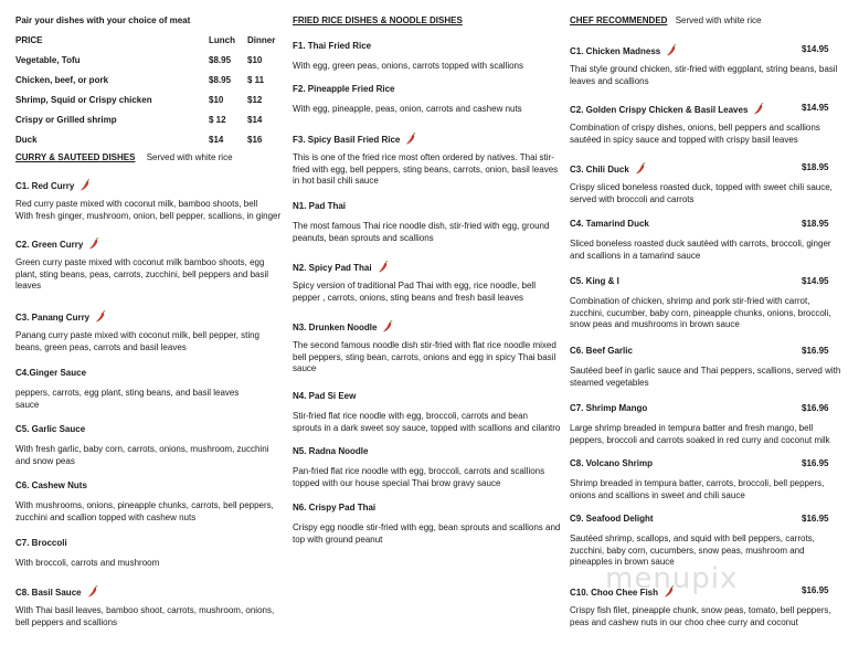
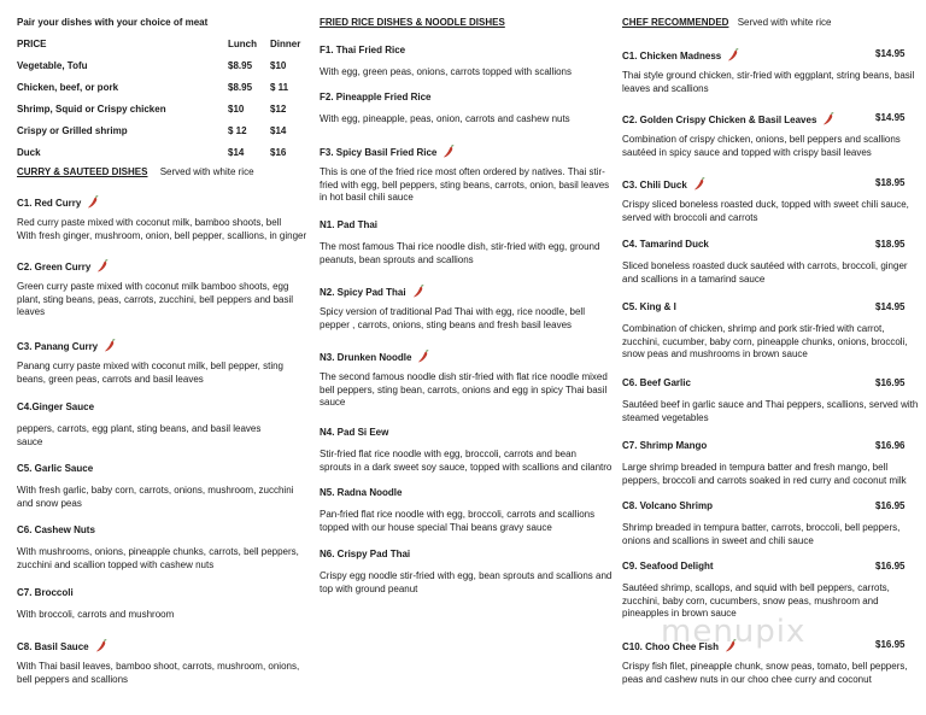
  Pair your dishes with your choice of meat
  PRICE
  Lunch
  Dinner
  Vegetable, Tofu
  $8.95
  $10
  Chicken, beef, or pork
  $8.95
  $ 11
  Shrimp, Squid or Crispy chicken
  $10
  $12
  Crispy or Grilled shrimp
  $ 12
  $14
  Duck
  $14
  $16
  CURRY & SAUTEED DISHES Served with white rice
  C1. Red Curry
  Red curry paste mixed with coconut milk, bamboo shoots, bell
  With fresh ginger, mushroom, onion, bell pepper, scallions, in ginger
  C2. Green Curry
  Green curry paste mixed with coconut milk bamboo shoots, egg
  plant, sting beans, peas, carrots, zucchini, bell peppers and basil
  leaves
  C3. Panang Curry
  Panang curry paste mixed with coconut milk, bell pepper, sting
  beans, green peas, carrots and basil leaves
  C4.Ginger Sauce
  peppers, carrots, egg plant, sting beans, and basil leaves
  sauce
  C5. Garlic Sauce
  With fresh garlic, baby corn, carrots, onions, mushroom, zucchini
  and snow peas
  C6. Cashew Nuts
  With mushrooms, onions, pineapple chunks, carrots, bell peppers,
  zucchini and scallion topped with cashew nuts
  C7. Broccoli
  With broccoli, carrots and mushroom
  C8. Basil Sauce
  With Thai basil leaves, bamboo shoot, carrots, mushroom, onions,
  bell peppers and scallions
  FRIED RICE DISHES & NOODLE DISHES
  F1. Thai Fried Rice
  With egg, green peas, onions, carrots topped with scallions
  F2. Pineapple Fried Rice
  With egg, pineapple, peas, onion, carrots and cashew nuts
  F3. Spicy Basil Fried Rice
  This is one of the fried rice most often ordered by natives. Thai stir-
  fried with egg, bell peppers, sting beans, carrots, onion, basil leaves
  in hot basil chili sauce
  N1. Pad Thai
  The most famous Thai rice noodle dish, stir-fried with egg, ground
  peanuts, bean sprouts and scallions
  N2. Spicy Pad Thai
  Spicy version of traditional Pad Thai with egg, rice noodle, bell
  pepper , carrots, onions, sting beans and fresh basil leaves
  N3. Drunken Noodle
  The second famous noodle dish stir-fried with flat rice noodle mixed
  bell peppers, sting bean, carrots, onions and egg in spicy Thai basil
  sauce
  N4. Pad Si Eew
  Stir-fried flat rice noodle with egg, broccoli, carrots and bean
  sprouts in a dark sweet soy sauce, topped with scallions and cilantro
  N5. Radna Noodle
  Pan-fried flat rice noodle with egg, broccoli, carrots and scallions
- topped with our house special Thai brow gravy sauce
+ topped with our house special Thai beans gravy sauce
  N6. Crispy Pad Thai
  Crispy egg noodle stir-fried with egg, bean sprouts and scallions and
  top with ground peanut
  CHEF RECOMMENDED Served with white rice
  C1. Chicken Madness
  $14.95
  Thai style ground chicken, stir-fried with eggplant, string beans, basil
  leaves and scallions
  C2. Golden Crispy Chicken & Basil Leaves
  $14.95
- Combination of crispy dishes, onions, bell peppers and scallions
+ Combination of crispy chicken, onions, bell peppers and scallions
  sautéed in spicy sauce and topped with crispy basil leaves
  C3. Chili Duck
  $18.95
  Crispy sliced boneless roasted duck, topped with sweet chili sauce,
  served with broccoli and carrots
  C4. Tamarind Duck
  $18.95
  Sliced boneless roasted duck sautéed with carrots, broccoli, ginger
  and scallions in a tamarind sauce
  C5. King & I
  $14.95
  Combination of chicken, shrimp and pork stir-fried with carrot,
  zucchini, cucumber, baby corn, pineapple chunks, onions, broccoli,
  snow peas and mushrooms in brown sauce
  C6. Beef Garlic
  $16.95
  Sautéed beef in garlic sauce and Thai peppers, scallions, served with
  steamed vegetables
  C7. Shrimp Mango
  $16.96
  Large shrimp breaded in tempura batter and fresh mango, bell
  peppers, broccoli and carrots soaked in red curry and coconut milk
  C8. Volcano Shrimp
  $16.95
  Shrimp breaded in tempura batter, carrots, broccoli, bell peppers,
  onions and scallions in sweet and chili sauce
  C9. Seafood Delight
  $16.95
  Sautéed shrimp, scallops, and squid with bell peppers, carrots,
  zucchini, baby corn, cucumbers, snow peas, mushroom and
  pineapples in brown sauce
  C10. Choo Chee Fish
  $16.95
  Crispy fish filet, pineapple chunk, snow peas, tomato, bell peppers,
  peas and cashew nuts in our choo chee curry and coconut
  menupix
